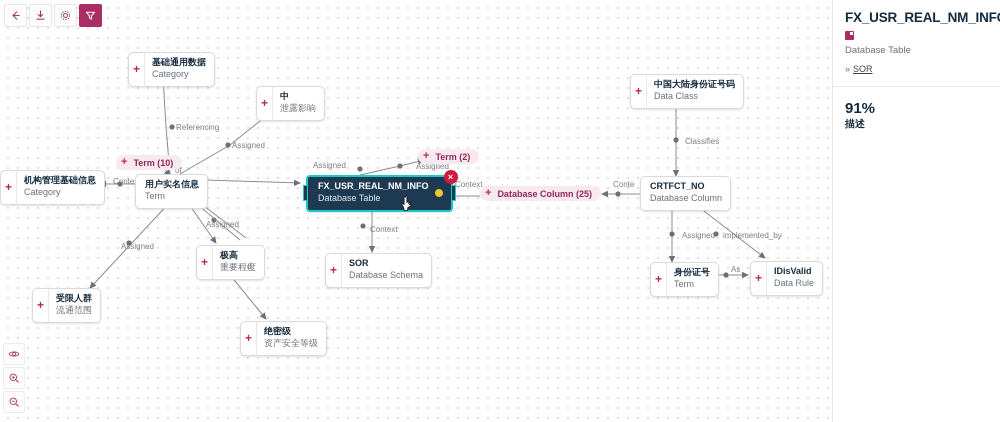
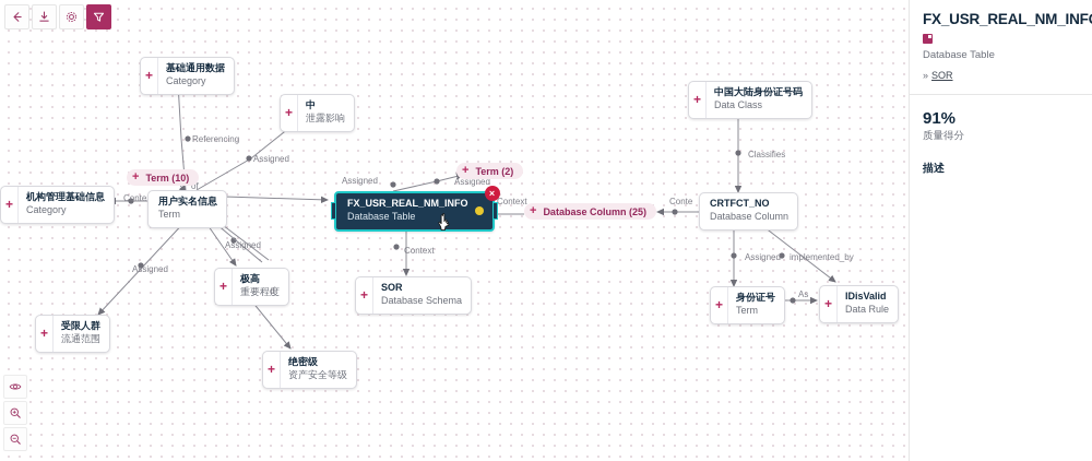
  Referencing
  Assigned
  Assigned
  Assigned
  Conte
  Context
  Conte
  Assigned
  Assigned
  Context
  Classifies
  Assigned
  implemented_by
  As
  of
  d
  +
  Term (10)
  +
  Term (2)
  +
  Database Column (25)
  +
  基础通用数据
  Category
  +
  中
  泄露影响
  +
  机构管理基础信息
  Category
  用户实名信息
  Term
  +
  中国大陆身份证号码
  Data Class
  CRTFCT_NO
  Database Column
  FX_USR_REAL_NM_INFO
  Database Table
  ×
  +
  极高
  重要程度
  +
  SOR
  Database Schema
  +
  受限人群
  流通范围
  +
  绝密级
  资产安全等级
  +
  身份证号
  Term
  +
  IDisValid
  Data Rule
  FX_USR_REAL_NM_INF
  Database Table
  » SOR
  91%
+ 质量得分
  描述
